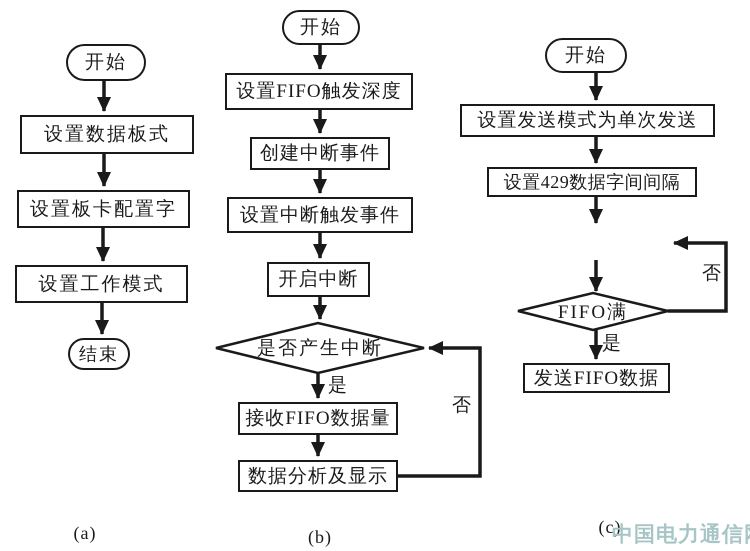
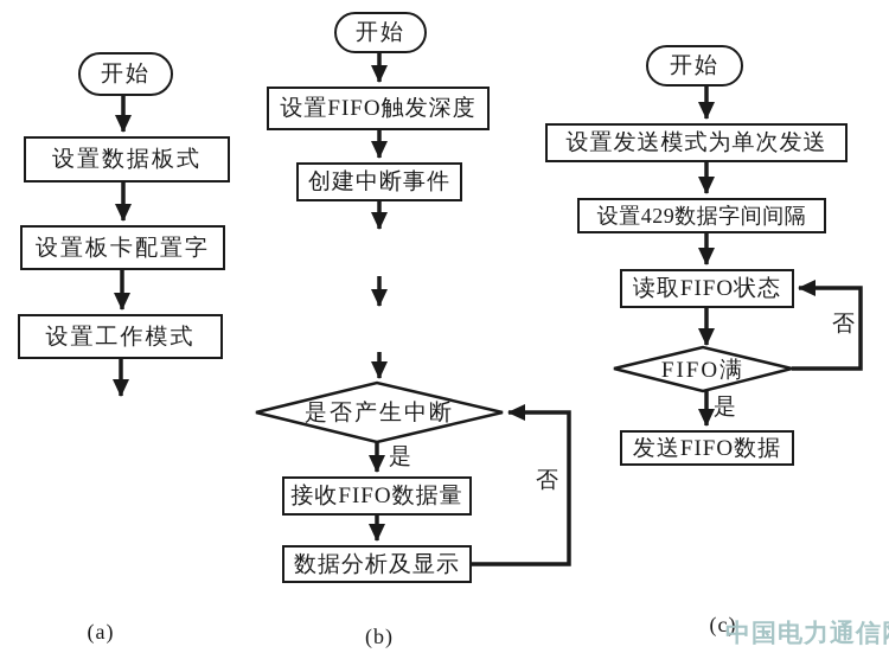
  开始
  设置数据板式
  设置板卡配置字
  设置工作模式
- 结束
  开始
  设置FIFO触发深度
  创建中断事件
- 设置中断触发事件
- 开启中断
  是否产生中断
  是
  否
  接收FIFO数据量
  数据分析及显示
  开始
  设置发送模式为单次发送
  设置429数据字间间隔
+ 读取FIFO状态
  FIFO满
  是
  否
  发送FIFO数据
  (a)
  (b)
  (c)
  中国电力通信
